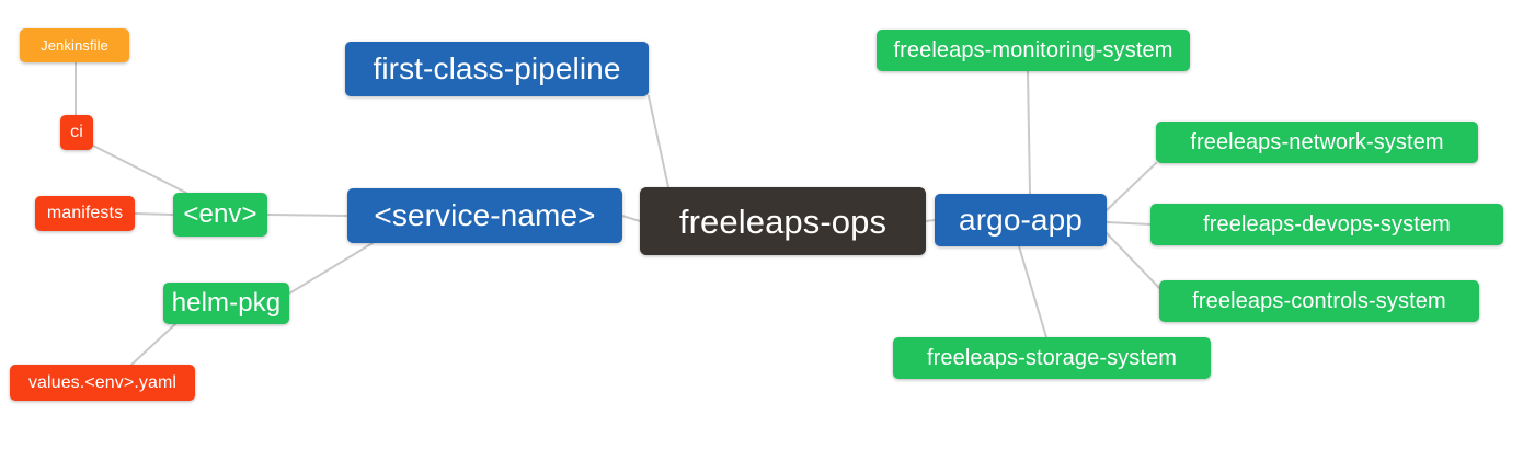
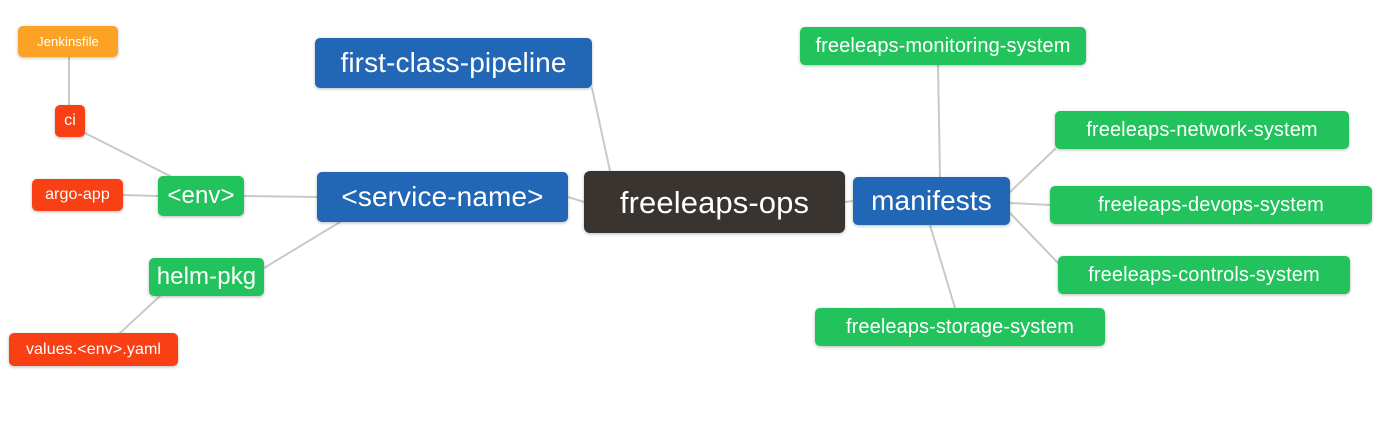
  freeleaps-ops
  <service-name>
  first-class-pipeline
- argo-app
+ manifests
  <env>
  helm-pkg
  ci
  Jenkinsfile
- manifests
+ argo-app
  values.<env>.yaml
  freeleaps-monitoring-system
  freeleaps-network-system
  freeleaps-devops-system
  freeleaps-controls-system
  freeleaps-storage-system
